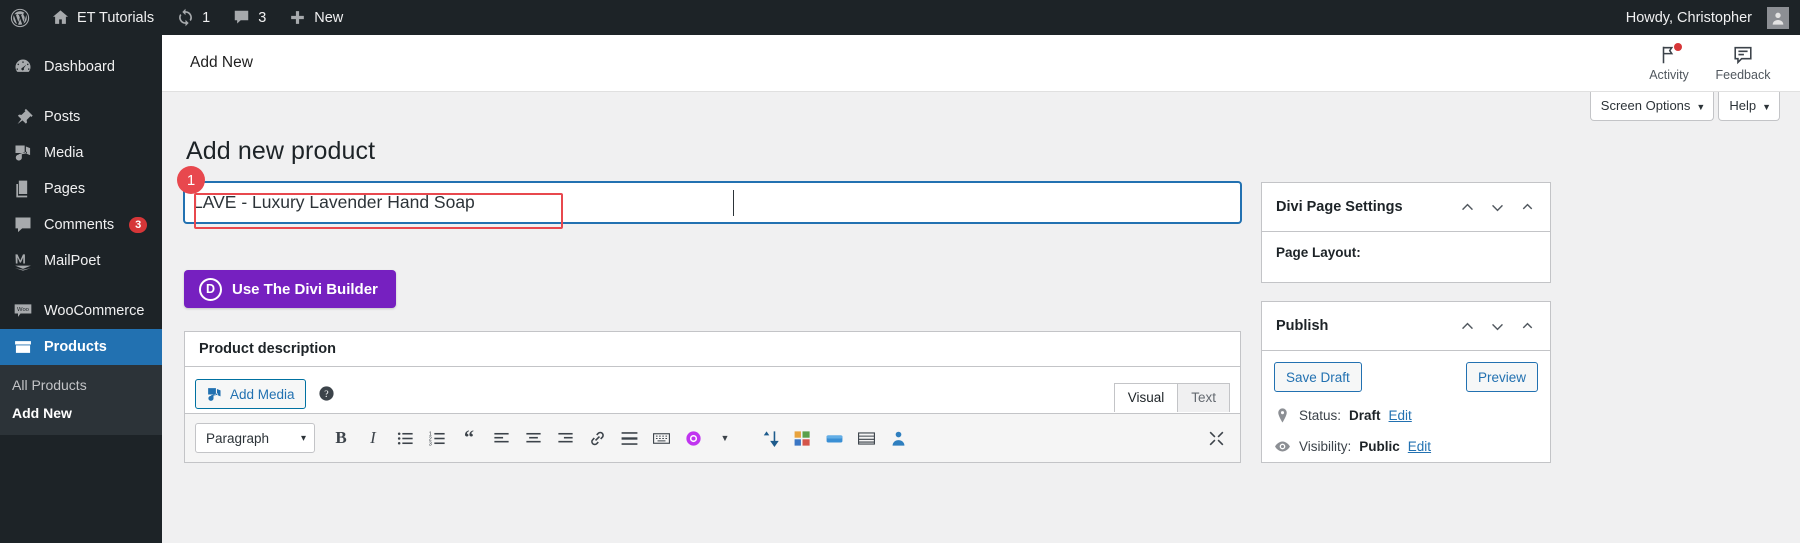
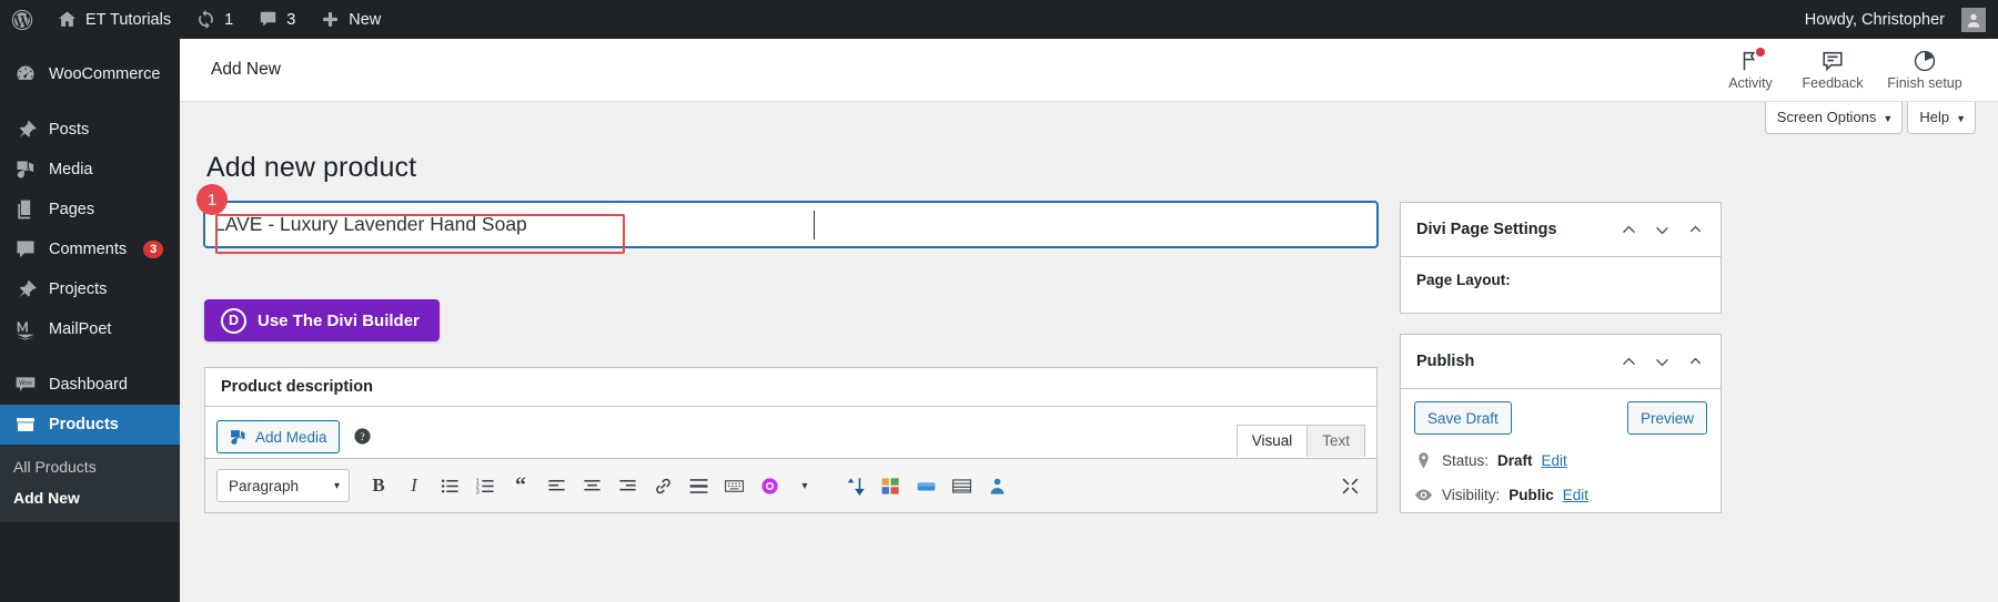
  ET Tutorials
  1
  3
  New
  Howdy, Christopher
- Dashboard
+ WooCommerce
  Posts
  Media
  Pages
  Comments
  3
+ Projects
  MailPoet
- WooCommerce
+ Dashboard
  Products
  All Products
  Add New
  Add New
  Activity
  Feedback
+ Finish setup
  Screen Options
  ▼
  Help
  ▼
  Add new product
  LAVE - Luxury Lavender Hand Soap
  1
  D
  Use The Divi Builder
  Product description
  Add Media
  ?
  Visual
  Text
  Paragraph
  ▾
  B
  I
  “
  ▼
  Divi Page Settings
  Page Layout:
  Publish
  Save Draft
  Preview
  Status:
  Draft
  Edit
  Visibility:
  Public
  Edit
